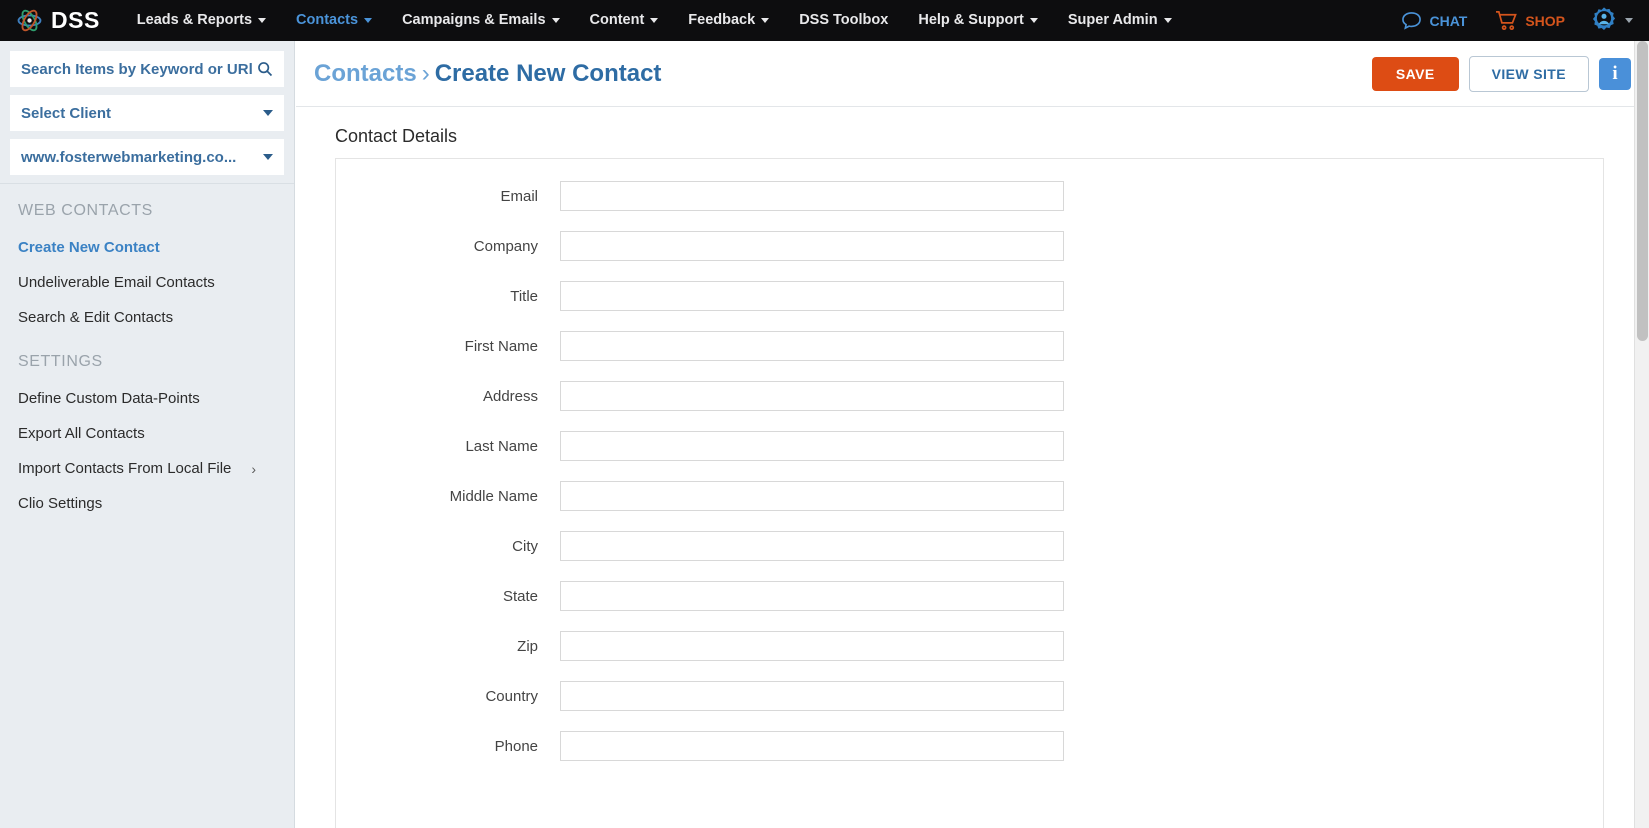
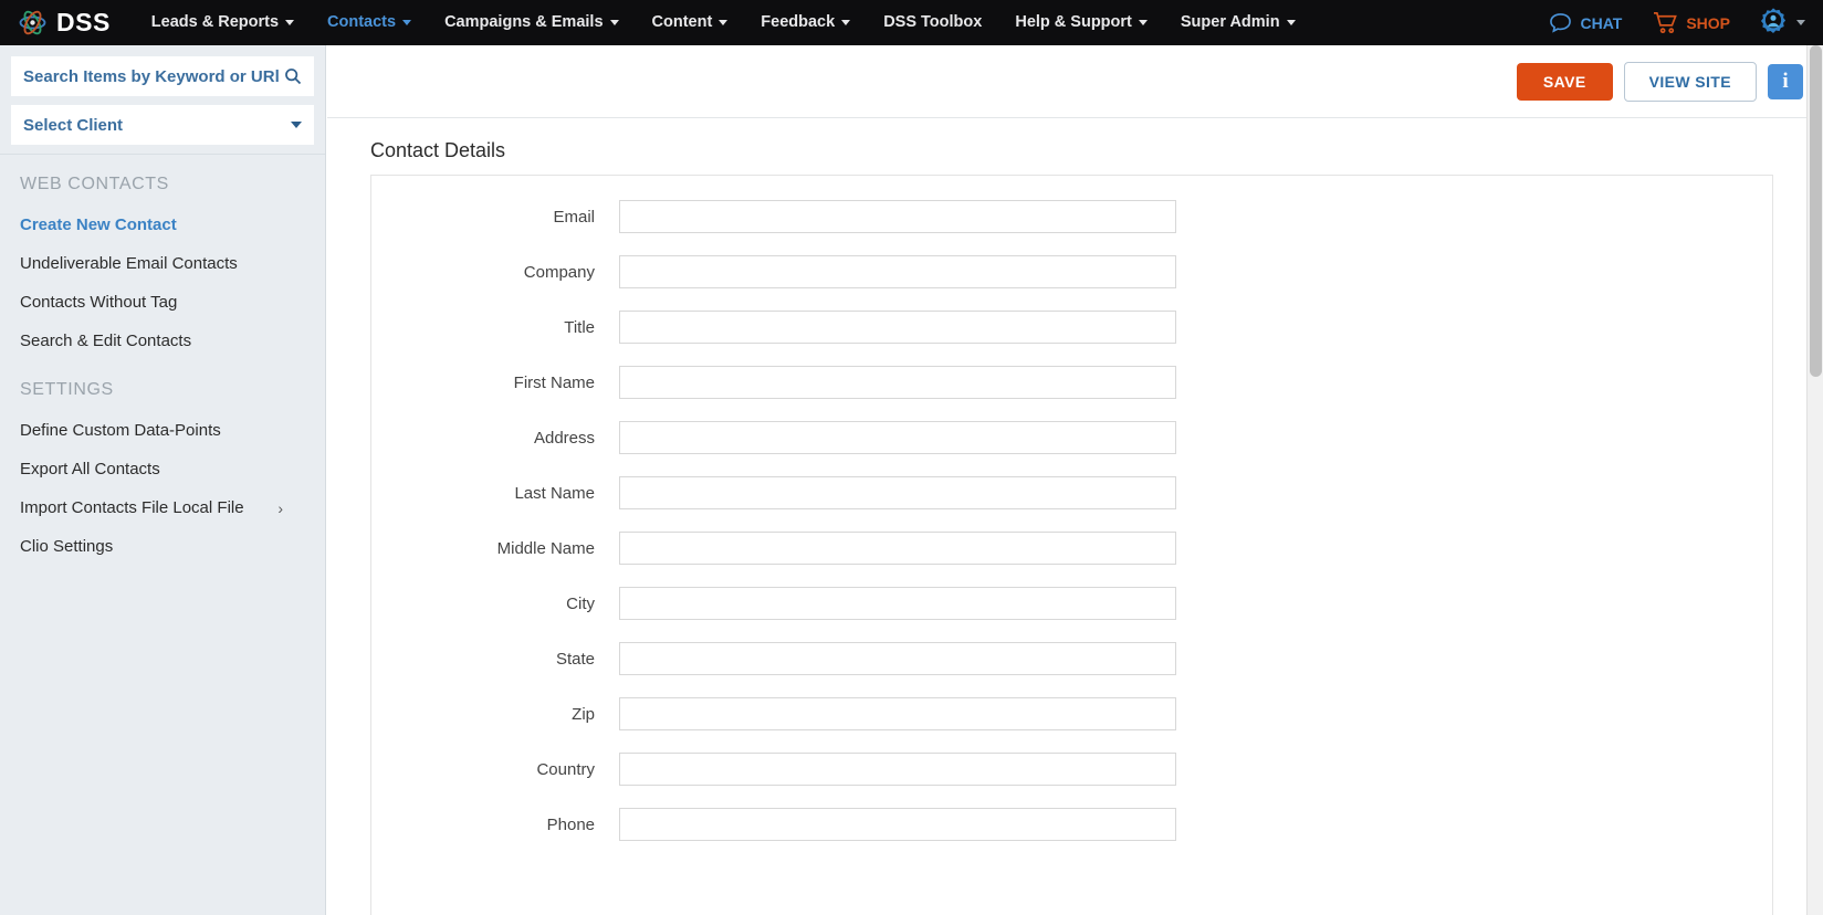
  DSS
  Leads & Reports
  Contacts
  Campaigns & Emails
  Content
  Feedback
  DSS Toolbox
  Help & Support
  Super Admin
  CHAT
  SHOP
  Search Items by Keyword or URl
  Select Client
- www.fosterwebmarketing.co...
  WEB CONTACTS
  Create New Contact
  Undeliverable Email Contacts
+ Contacts Without Tag
  Search & Edit Contacts
  SETTINGS
  Define Custom Data-Points
  Export All Contacts
- Import Contacts From Local File
+ Import Contacts File Local File
  ›
  Clio Settings
- Contacts › Create New Contact
  SAVE
  VIEW SITE
  i
  Contact Details
  Email
  Company
  Title
  First Name
  Address
  Last Name
  Middle Name
  City
  State
  Zip
  Country
  Phone
